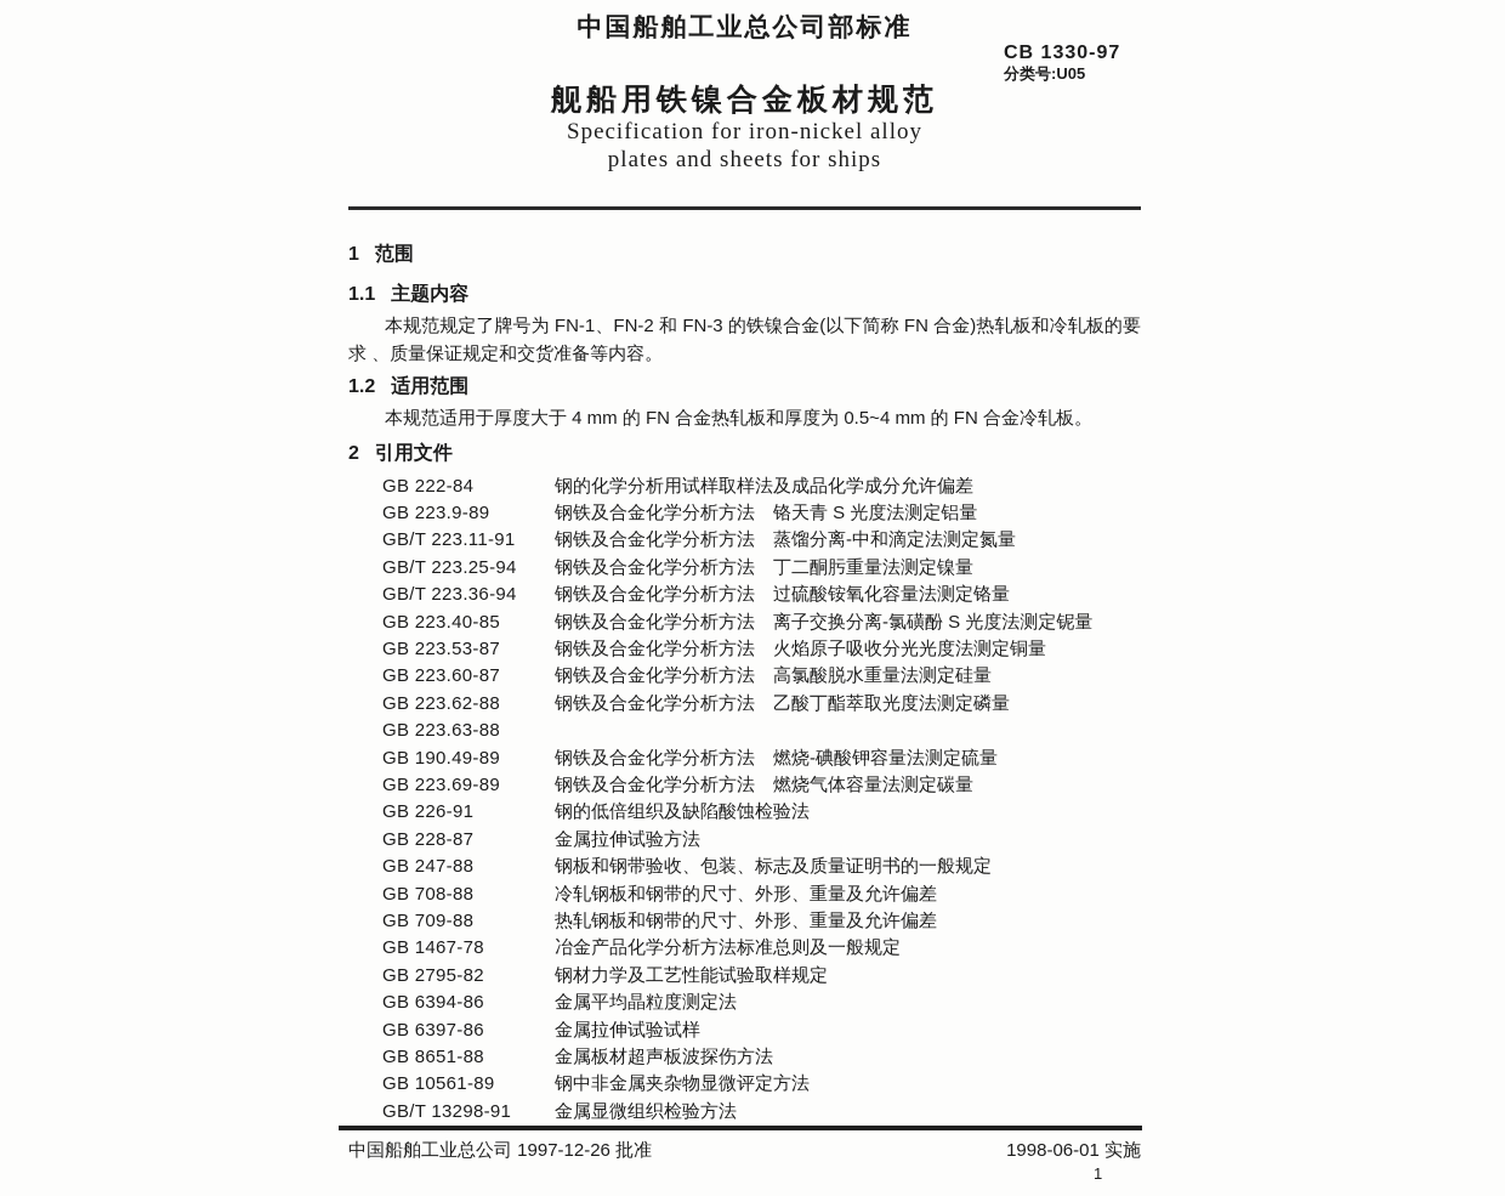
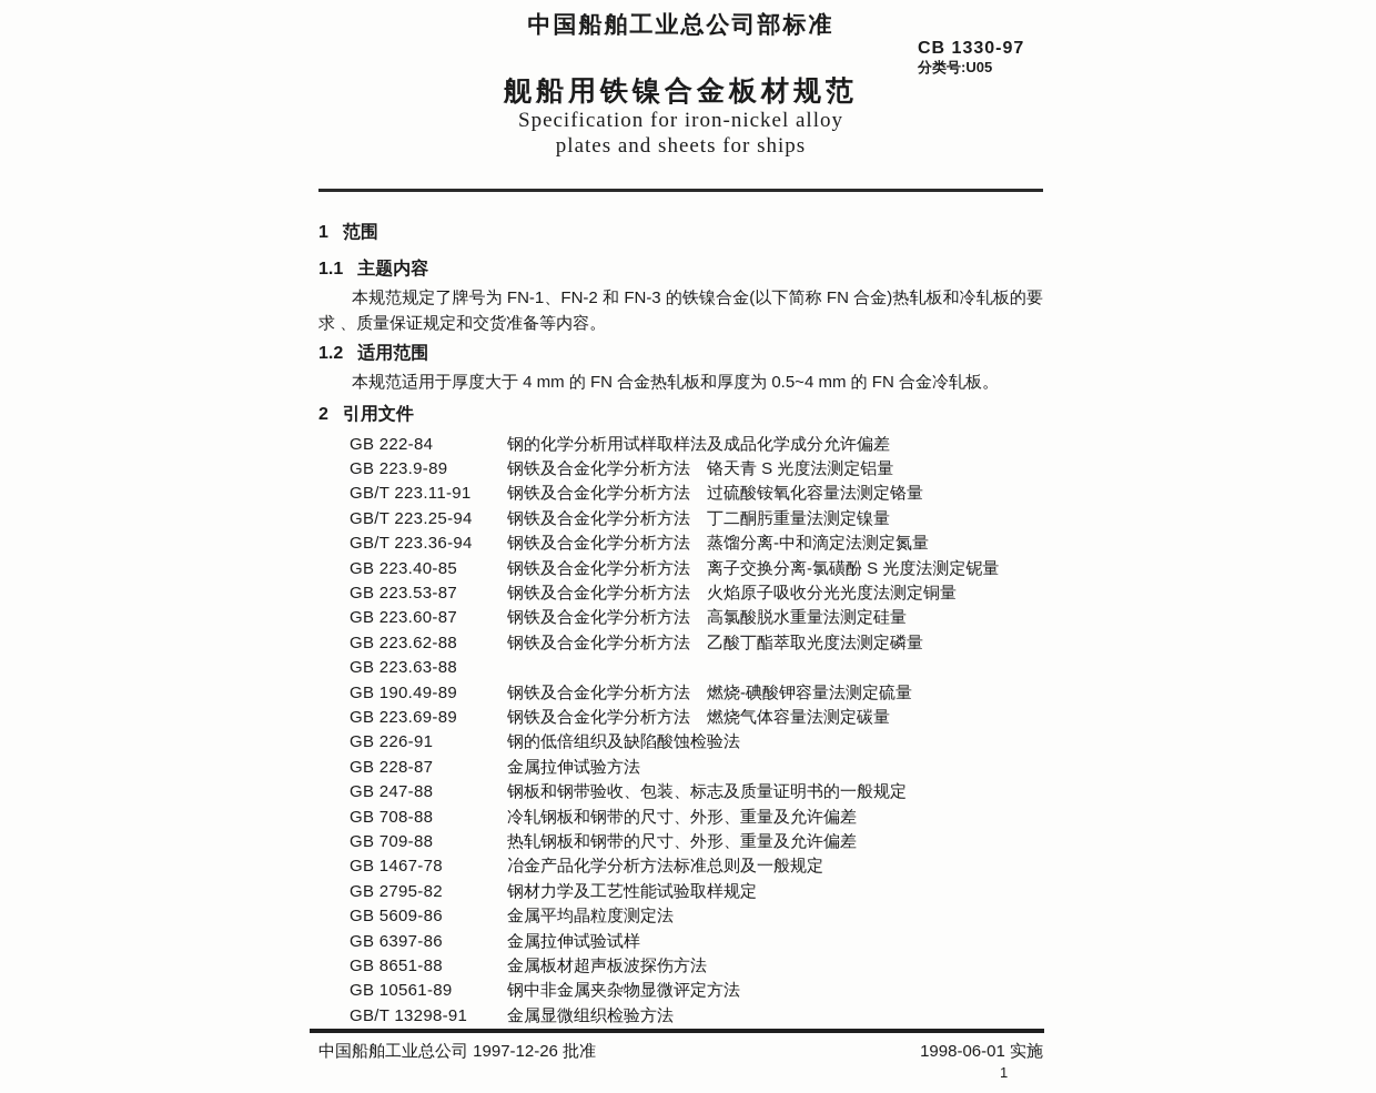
  中国船舶工业总公司部标准
  CB 1330-97
  分类号:U05
  舰船用铁镍合金板材规范
  Specification for iron-nickel alloy
  plates and sheets for ships
  1 范围
  1.1 主题内容
  本规范规定了牌号为 FN-1、FN-2 和 FN-3 的铁镍合金(以下简称 FN 合金)热轧板和冷轧板的要求 、质量保证规定和交货准备等内容。
  1.2 适用范围
  本规范适用于厚度大于 4 mm 的 FN 合金热轧板和厚度为 0.5~4 mm 的 FN 合金冷轧板。
  2 引用文件
  GB 222-84
  钢的化学分析用试样取样法及成品化学成分允许偏差
  GB 223.9-89
  钢铁及合金化学分析方法 铬天青 S 光度法测定铝量
  GB/T 223.11-91
- 钢铁及合金化学分析方法 蒸馏分离-中和滴定法测定氮量
+ 钢铁及合金化学分析方法 过硫酸铵氧化容量法测定铬量
  GB/T 223.25-94
  钢铁及合金化学分析方法 丁二酮肟重量法测定镍量
  GB/T 223.36-94
- 钢铁及合金化学分析方法 过硫酸铵氧化容量法测定铬量
+ 钢铁及合金化学分析方法 蒸馏分离-中和滴定法测定氮量
  GB 223.40-85
  钢铁及合金化学分析方法 离子交换分离-氯磺酚 S 光度法测定铌量
  GB 223.53-87
  钢铁及合金化学分析方法 火焰原子吸收分光光度法测定铜量
  GB 223.60-87
  钢铁及合金化学分析方法 高氯酸脱水重量法测定硅量
  GB 223.62-88
  钢铁及合金化学分析方法 乙酸丁酯萃取光度法测定磷量
  GB 223.63-88
  GB 190.49-89
  钢铁及合金化学分析方法 燃烧-碘酸钾容量法测定硫量
  GB 223.69-89
  钢铁及合金化学分析方法 燃烧气体容量法测定碳量
  GB 226-91
  钢的低倍组织及缺陷酸蚀检验法
  GB 228-87
  金属拉伸试验方法
  GB 247-88
  钢板和钢带验收、包装、标志及质量证明书的一般规定
  GB 708-88
  冷轧钢板和钢带的尺寸、外形、重量及允许偏差
  GB 709-88
  热轧钢板和钢带的尺寸、外形、重量及允许偏差
  GB 1467-78
  冶金产品化学分析方法标准总则及一般规定
  GB 2795-82
  钢材力学及工艺性能试验取样规定
- GB 6394-86
+ GB 5609-86
  金属平均晶粒度测定法
  GB 6397-86
  金属拉伸试验试样
  GB 8651-88
  金属板材超声板波探伤方法
  GB 10561-89
  钢中非金属夹杂物显微评定方法
  GB/T 13298-91
  金属显微组织检验方法
  中国船舶工业总公司 1997-12-26 批准
  1998-06-01 实施
  1
